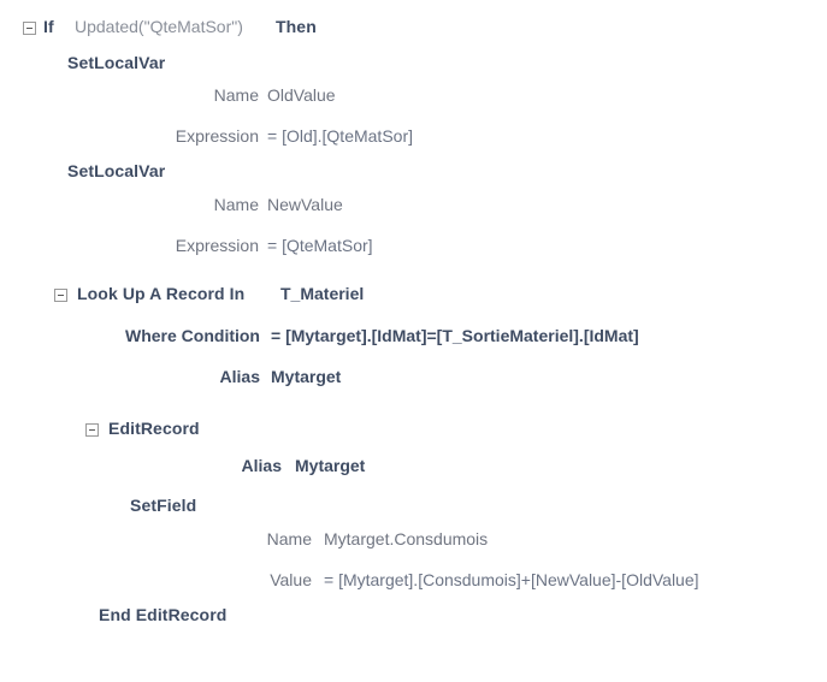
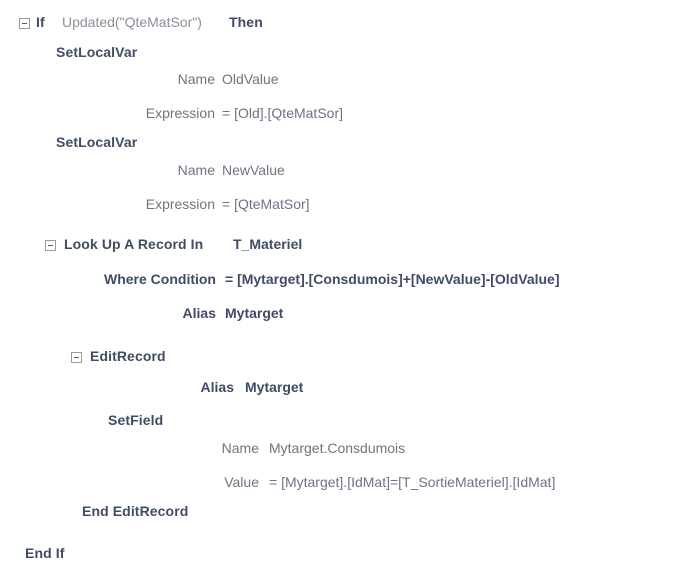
  If
  Updated("QteMatSor")
  Then
  SetLocalVar
  Name
  OldValue
  Expression
  = [Old].[QteMatSor]
  SetLocalVar
  Name
  NewValue
  Expression
  = [QteMatSor]
  Look Up A Record In
  T_Materiel
  Where Condition
- = [Mytarget].[IdMat]=[T_SortieMateriel].[IdMat]
+ = [Mytarget].[Consdumois]+[NewValue]-[OldValue]
  Alias
  Mytarget
  EditRecord
  Alias
  Mytarget
  SetField
  Name
  Mytarget.Consdumois
  Value
- = [Mytarget].[Consdumois]+[NewValue]-[OldValue]
+ = [Mytarget].[IdMat]=[T_SortieMateriel].[IdMat]
  End EditRecord
+ End If
